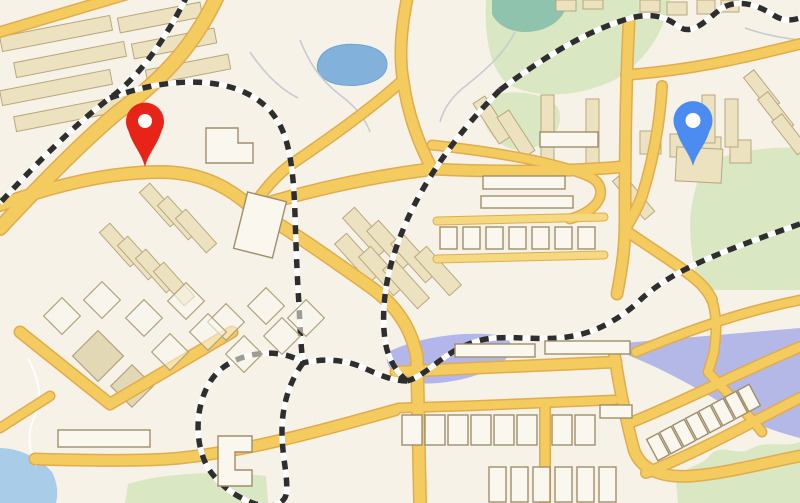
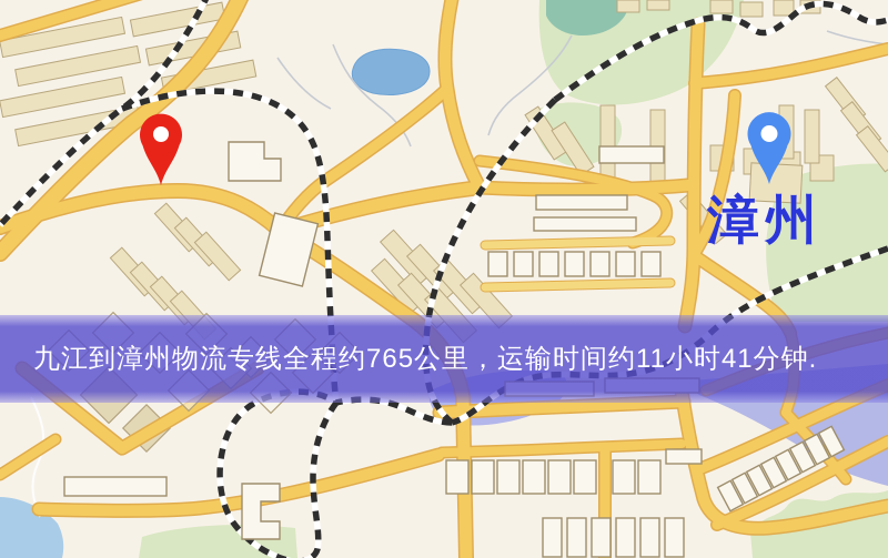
+ 漳州
+ 九江到漳州物流专线全程约765公里，运输时间约11小时41分钟.
